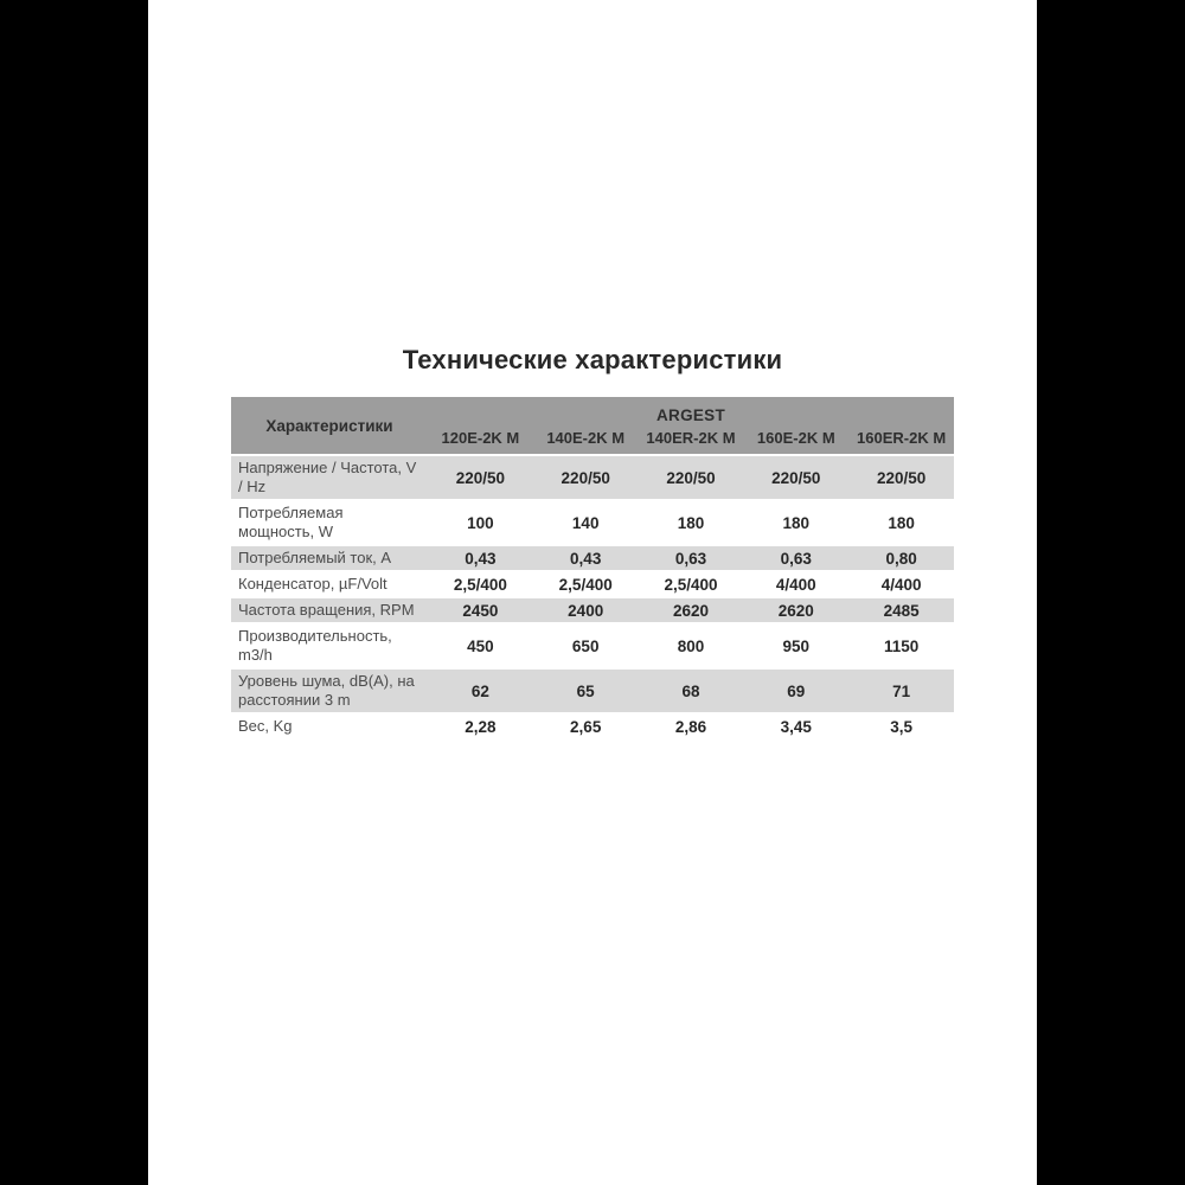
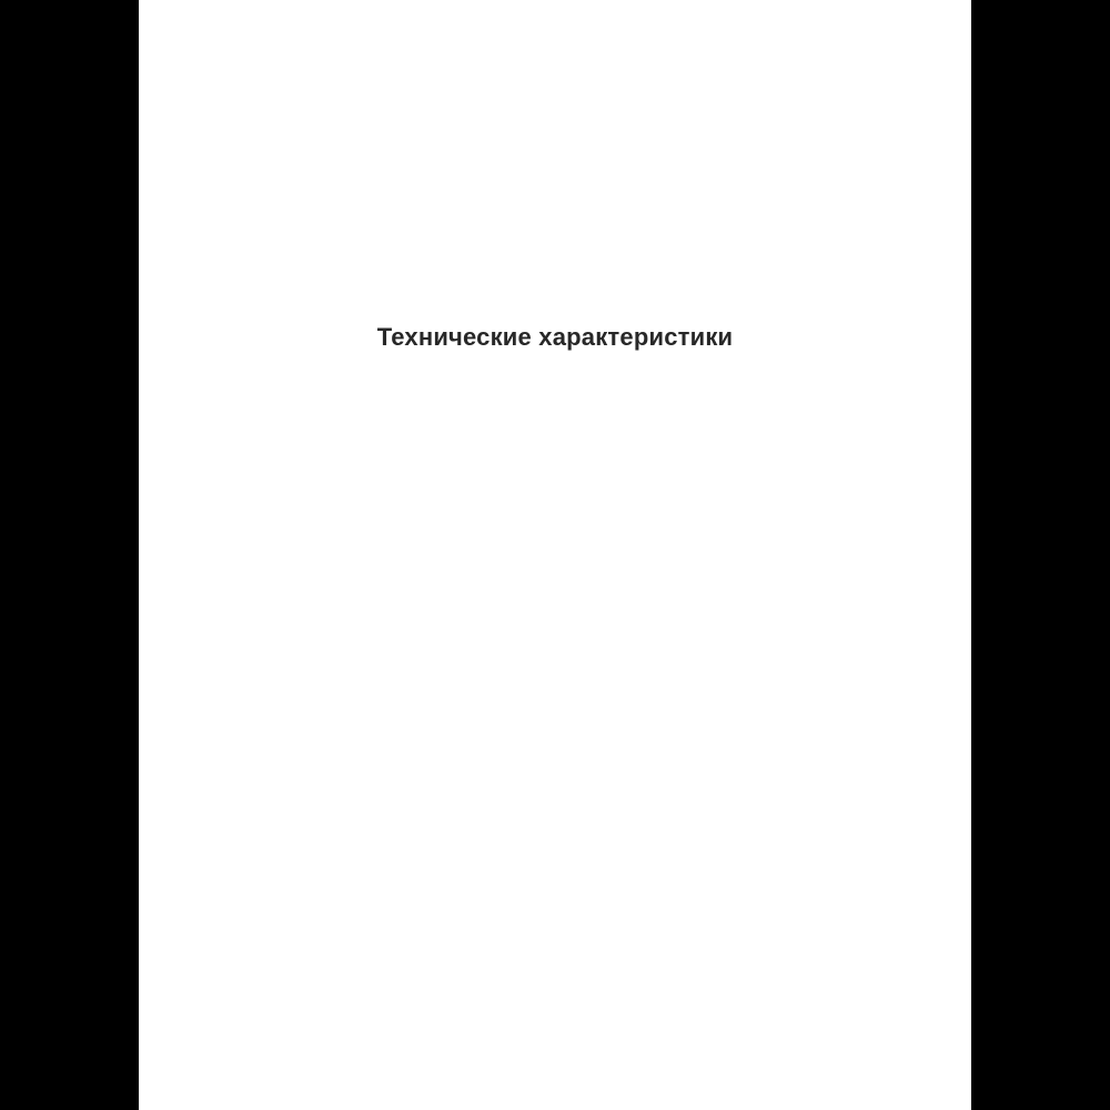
  Технические характеристики
- Характеристики	ARGEST
- 120E-2K M	140E-2K M	140ER-2K M	160E-2K M	160ER-2K M
- Напряжение / Частота, V / Hz	220/50	220/50	220/50	220/50	220/50
- Потребляемая мощность, W	100	140	180	180	180
- Потребляемый ток, А	0,43	0,43	0,63	0,63	0,80
- Конденсатор, µF/Volt	2,5/400	2,5/400	2,5/400	4/400	4/400
- Частота вращения, RPM	2450	2400	2620	2620	2485
- Производительность, m3/h	450	650	800	950	1150
- Уровень шума, dB(A), на расстоянии 3 m	62	65	68	69	71
- Вес, Kg	2,28	2,65	2,86	3,45	3,5
